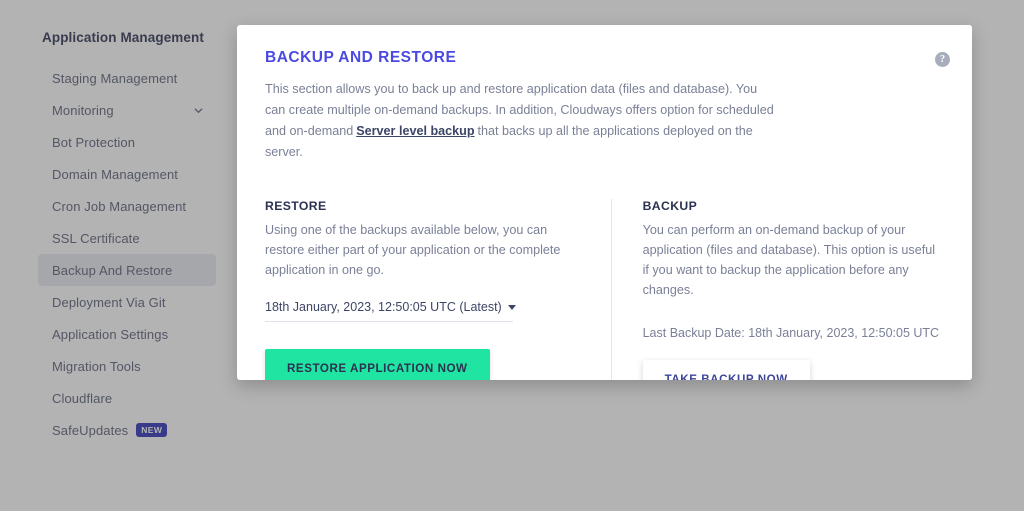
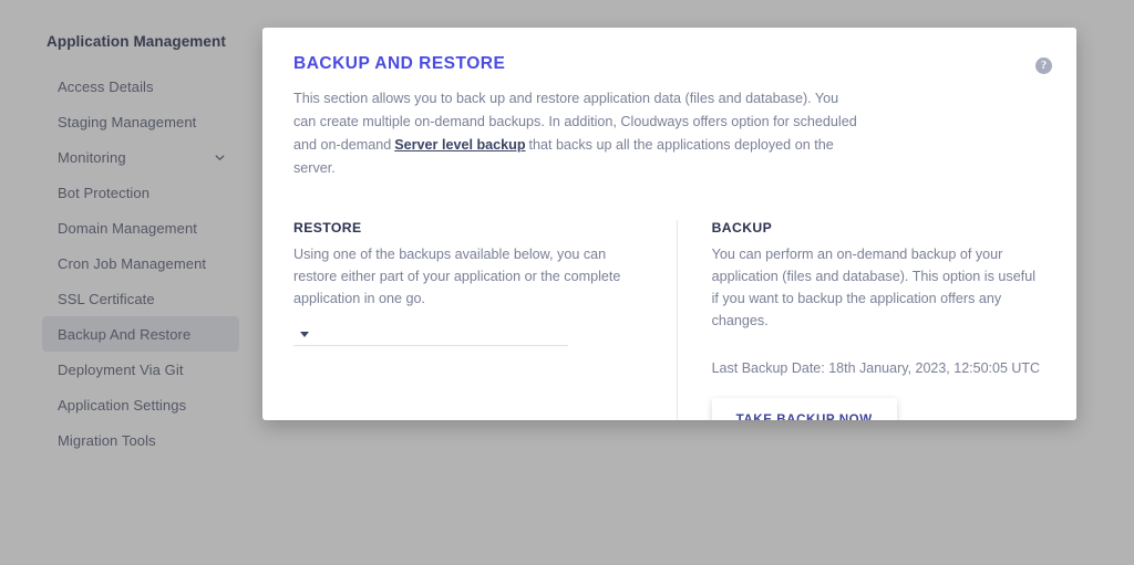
  Application Management
+ Access Details
  Staging Management
  Monitoring
  Bot Protection
  Domain Management
  Cron Job Management
  SSL Certificate
  Backup And Restore
  Deployment Via Git
  Application Settings
  Migration Tools
- Cloudflare
- SafeUpdates
- NEW
  BACKUP AND RESTORE
  This section allows you to back up and restore application data (files and database). You can create multiple on-demand backups. In addition, Cloudways offers option for scheduled and on-demand Server level backup that backs up all the applications deployed on the server.
  ?
  RESTORE
  Using one of the backups available below, you can restore either part of your application or the complete application in one go.
- 18th January, 2023, 12:50:05 UTC (Latest)
- RESTORE APPLICATION NOW
  BACKUP
- You can perform an on-demand backup of your application (files and database). This option is useful if you want to backup the application before any changes.
+ You can perform an on-demand backup of your application (files and database). This option is useful if you want to backup the application offers any changes.
  Last Backup Date: 18th January, 2023, 12:50:05 UTC
  TAKE BACKUP NOW
